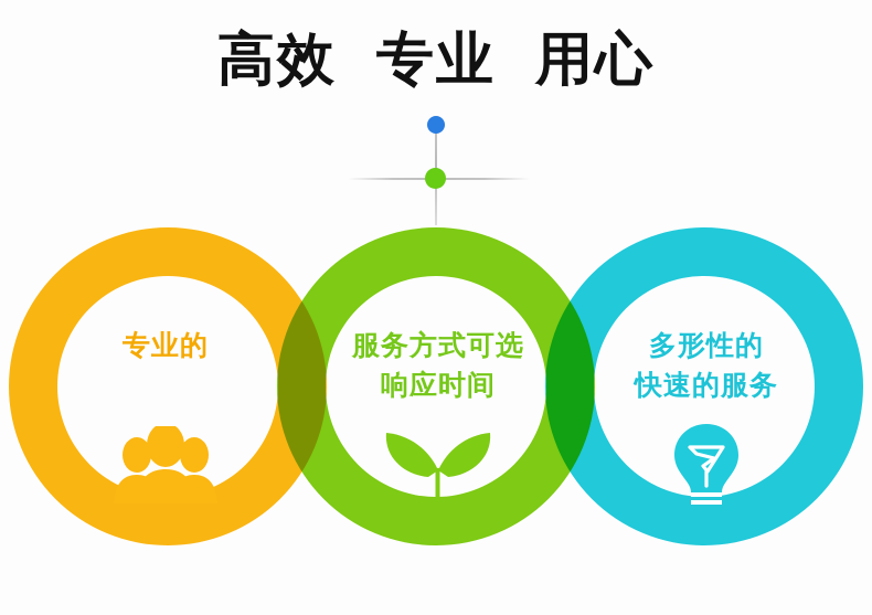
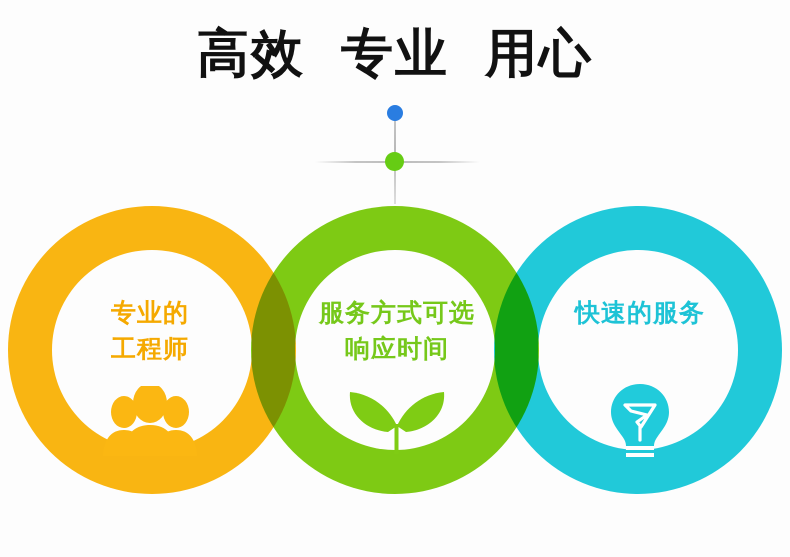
  专业的
+ 工程师
  服务方式可选
  响应时间
- 多形性的
  快速的服务
